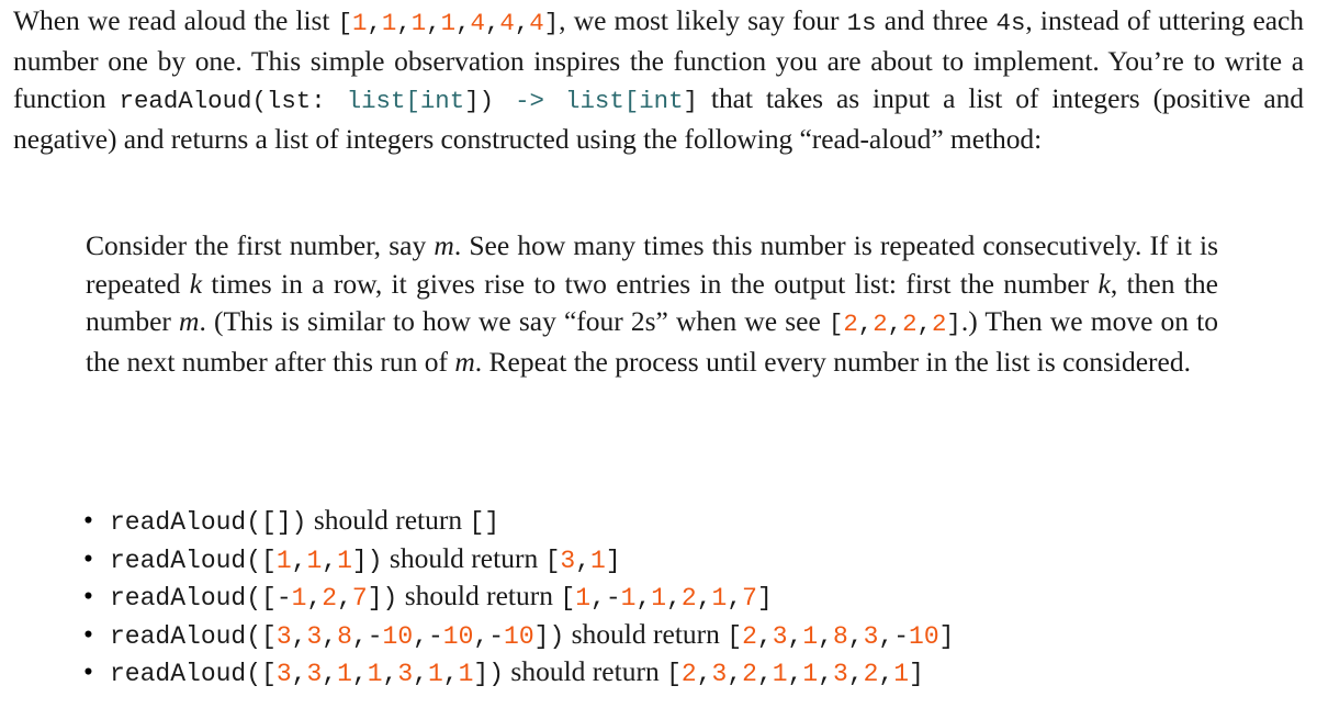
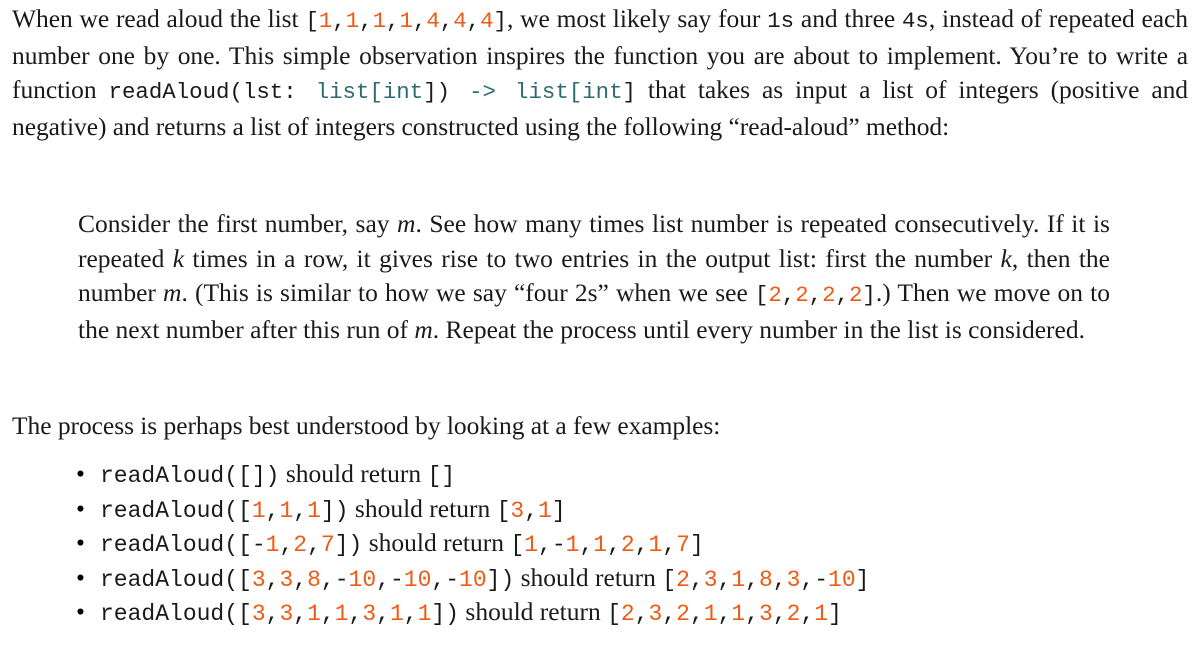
- When we read aloud the list [1,1,1,1,4,4,4], we most likely say four 1s and three 4s, instead of uttering each number one by one. This simple observation inspires the function you are about to implement. You’re to write a function readAloud(lst: list[int]) -> list[int] that takes as input a list of integers (positive and negative) and returns a list of integers constructed using the following “read-aloud” method:
+ When we read aloud the list [1,1,1,1,4,4,4], we most likely say four 1s and three 4s, instead of repeated each number one by one. This simple observation inspires the function you are about to implement. You’re to write a function readAloud(lst: list[int]) -> list[int] that takes as input a list of integers (positive and negative) and returns a list of integers constructed using the following “read-aloud” method:
- Consider the first number, say m. See how many times this number is repeated consecutively. If it is repeated k times in a row, it gives rise to two entries in the output list: first the number k, then the number m. (This is similar to how we say “four 2s” when we see [2,2,2,2].) Then we move on to the next number after this run of m. Repeat the process until every number in the list is considered.
+ Consider the first number, say m. See how many times list number is repeated consecutively. If it is repeated k times in a row, it gives rise to two entries in the output list: first the number k, then the number m. (This is similar to how we say “four 2s” when we see [2,2,2,2].) Then we move on to the next number after this run of m. Repeat the process until every number in the list is considered.
+ The process is perhaps best understood by looking at a few examples:
  •
  readAloud([]) should return []
  •
  readAloud([1,1,1]) should return [3,1]
  •
  readAloud([-1,2,7]) should return [1,-1,1,2,1,7]
  •
  readAloud([3,3,8,-10,-10,-10]) should return [2,3,1,8,3,-10]
  •
  readAloud([3,3,1,1,3,1,1]) should return [2,3,2,1,1,3,2,1]
